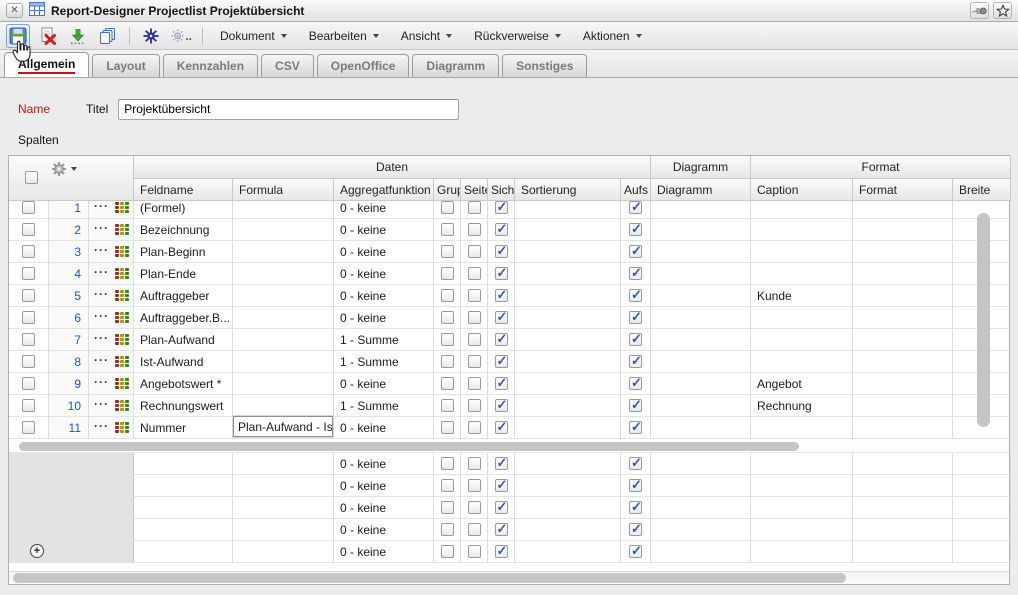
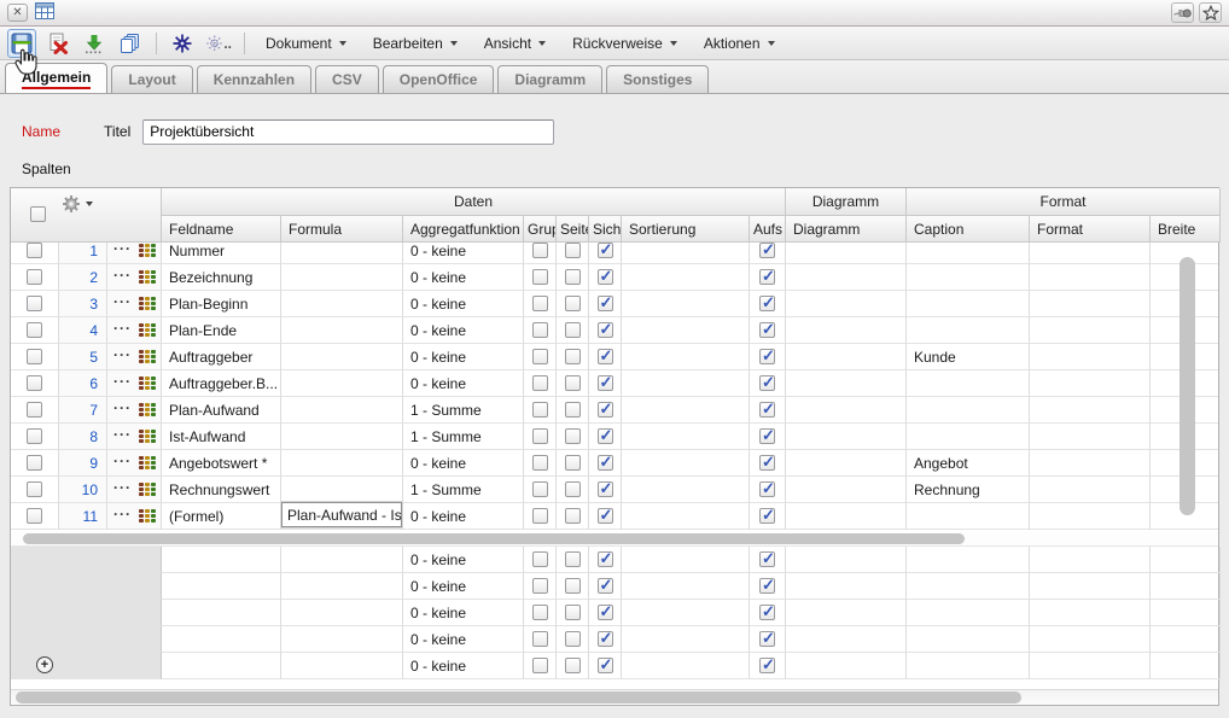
  ✕
- Report-Designer Projectlist Projektübersicht
  ..
  Dokument
  Bearbeiten
  Ansicht
  Rückverweise
  Aktionen
  Allgemein
  Layout
  Kennzahlen
  CSV
  OpenOffice
  Diagramm
  Sonstiges
  Name
  Titel
  Projektübersicht
  Spalten
  Daten
  Diagramm
  Format
  Feldname
  Formula
  Aggregatfunktion
  Gru
  Seit
  Sich
  Sortierung
  Aufs
  Diagramm
  Caption
  Format
  Breite
  1
  ···
- (Formel)
+ Nummer
  0 - keine
  2
  ···
  Bezeichnung
  0 - keine
  3
  ···
  Plan-Beginn
  0 - keine
  4
  ···
  Plan-Ende
  0 - keine
  5
  ···
  Auftraggeber
  0 - keine
  Kunde
  6
  ···
  Auftraggeber.B...
  0 - keine
  7
  ···
  Plan-Aufwand
  1 - Summe
  8
  ···
  Ist-Aufwand
  1 - Summe
  9
  ···
  Angebotswert *
  0 - keine
  Angebot
  10
  ···
  Rechnungswert
  1 - Summe
  Rechnung
  11
  ···
- Nummer
+ (Formel)
  0 - keine
  Plan-Aufwand - Is
  0 - keine
  0 - keine
  0 - keine
  0 - keine
  0 - keine
  +
